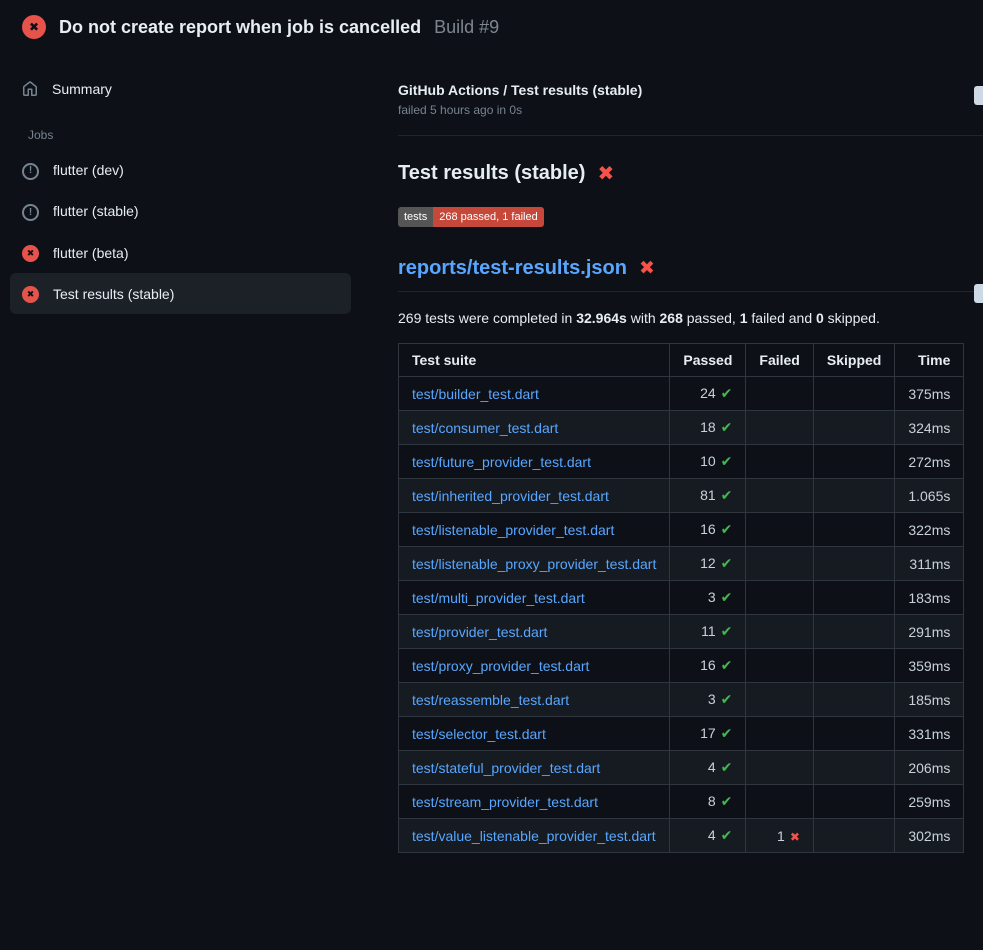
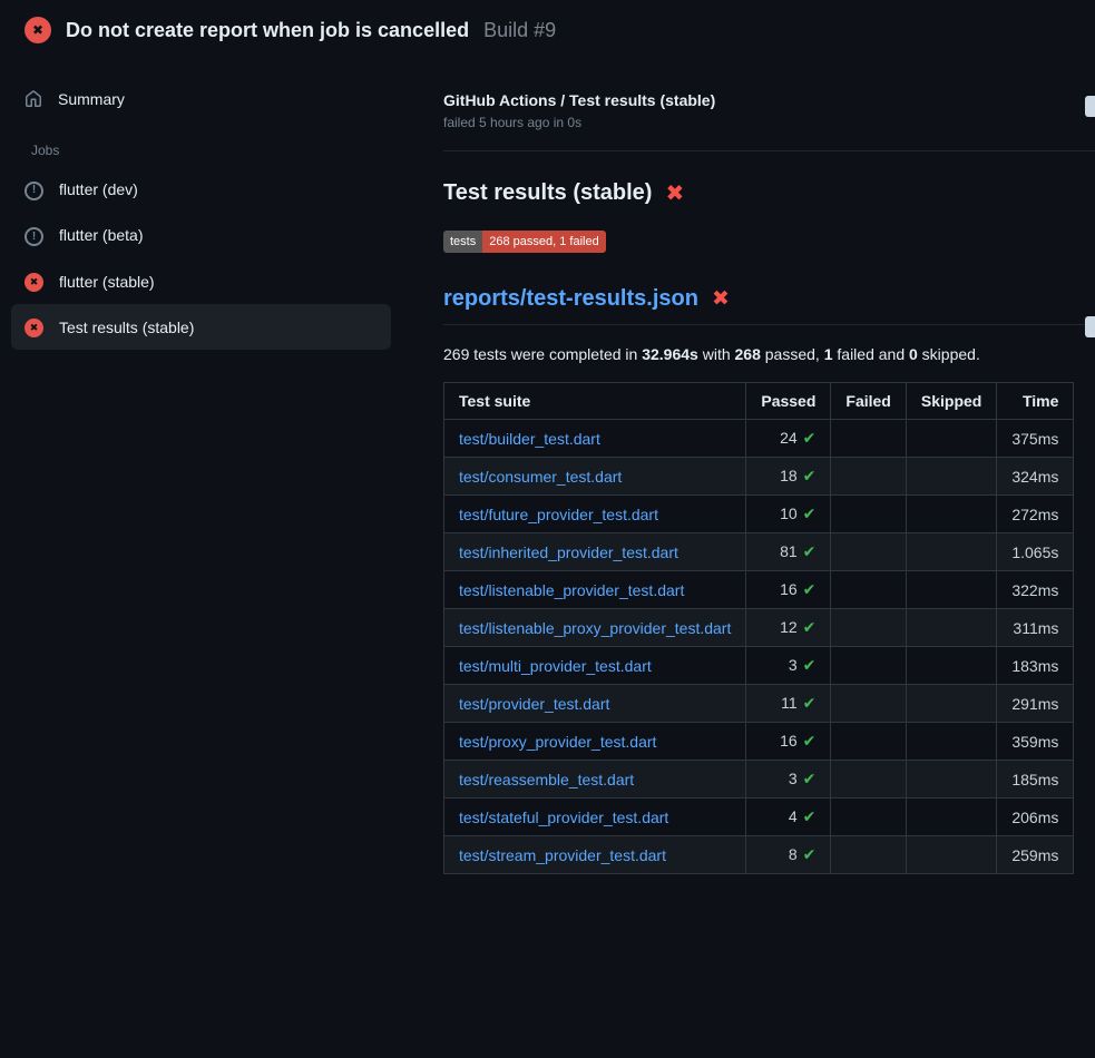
  ✖
  Do not create report when job is cancelled
  Build #9
  Summary
  Jobs
  !
  flutter (dev)
  !
- flutter (stable)
+ flutter (beta)
  ✖
- flutter (beta)
+ flutter (stable)
  ✖
  Test results (stable)
  GitHub Actions / Test results (stable)
  failed 5 hours ago in 0s
  Test results (stable)
  ✖
  tests
  268 passed, 1 failed
  reports/test-results.json
  ✖
  269 tests were completed in 32.964s with 268 passed, 1 failed and 0 skipped.
  Test suite	Passed	Failed	Skipped	Time
  test/builder_test.dart	24 ✔			375ms
  test/consumer_test.dart	18 ✔			324ms
  test/future_provider_test.dart	10 ✔			272ms
  test/inherited_provider_test.dart	81 ✔			1.065s
  test/listenable_provider_test.dart	16 ✔			322ms
  test/listenable_proxy_provider_test.dart	12 ✔			311ms
  test/multi_provider_test.dart	3 ✔			183ms
  test/provider_test.dart	11 ✔			291ms
  test/proxy_provider_test.dart	16 ✔			359ms
  test/reassemble_test.dart	3 ✔			185ms
- test/selector_test.dart	17 ✔			331ms
  test/stateful_provider_test.dart	4 ✔			206ms
  test/stream_provider_test.dart	8 ✔			259ms
- test/value_listenable_provider_test.dart	4 ✔	1 ✖		302ms
